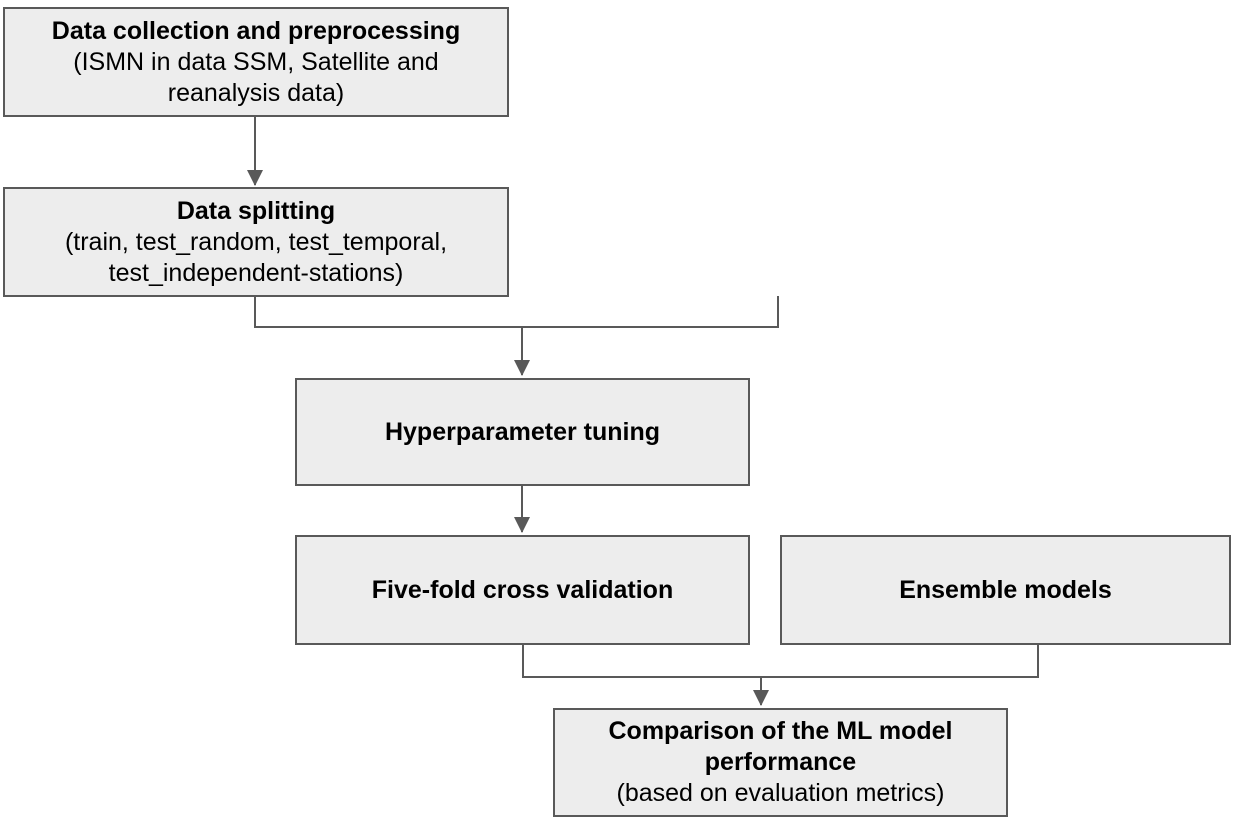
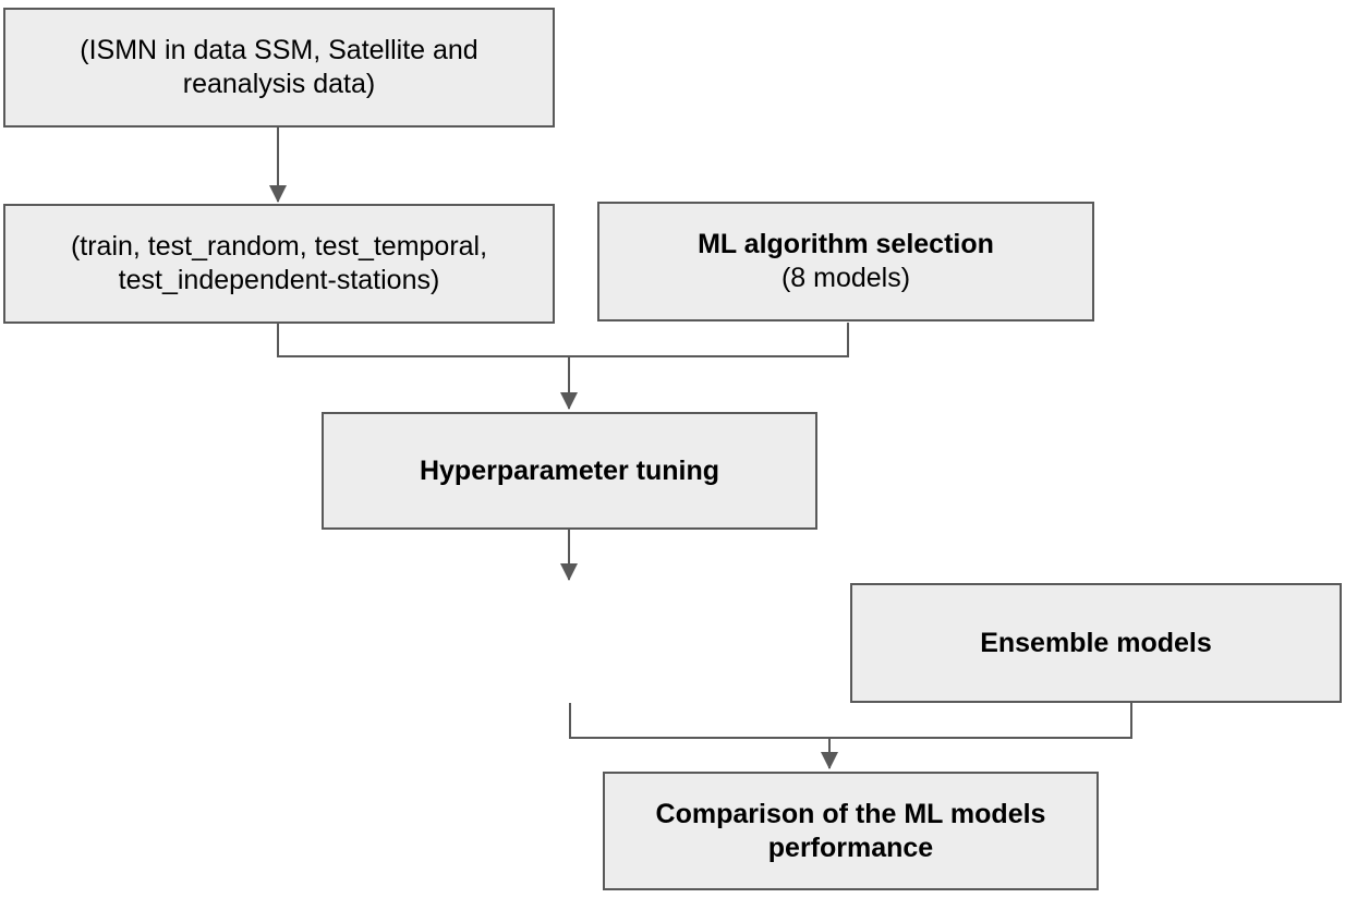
- Data collection and preprocessing
  (ISMN in data SSM, Satellite and reanalysis data)
- Data splitting
  (train, test_random, test_temporal, test_independent-stations)
+ ML algorithm selection
+ (8 models)
  Hyperparameter tuning
- Five-fold cross validation
  Ensemble models
- Comparison of the ML model performance
+ Comparison of the ML models performance
- (based on evaluation metrics)
